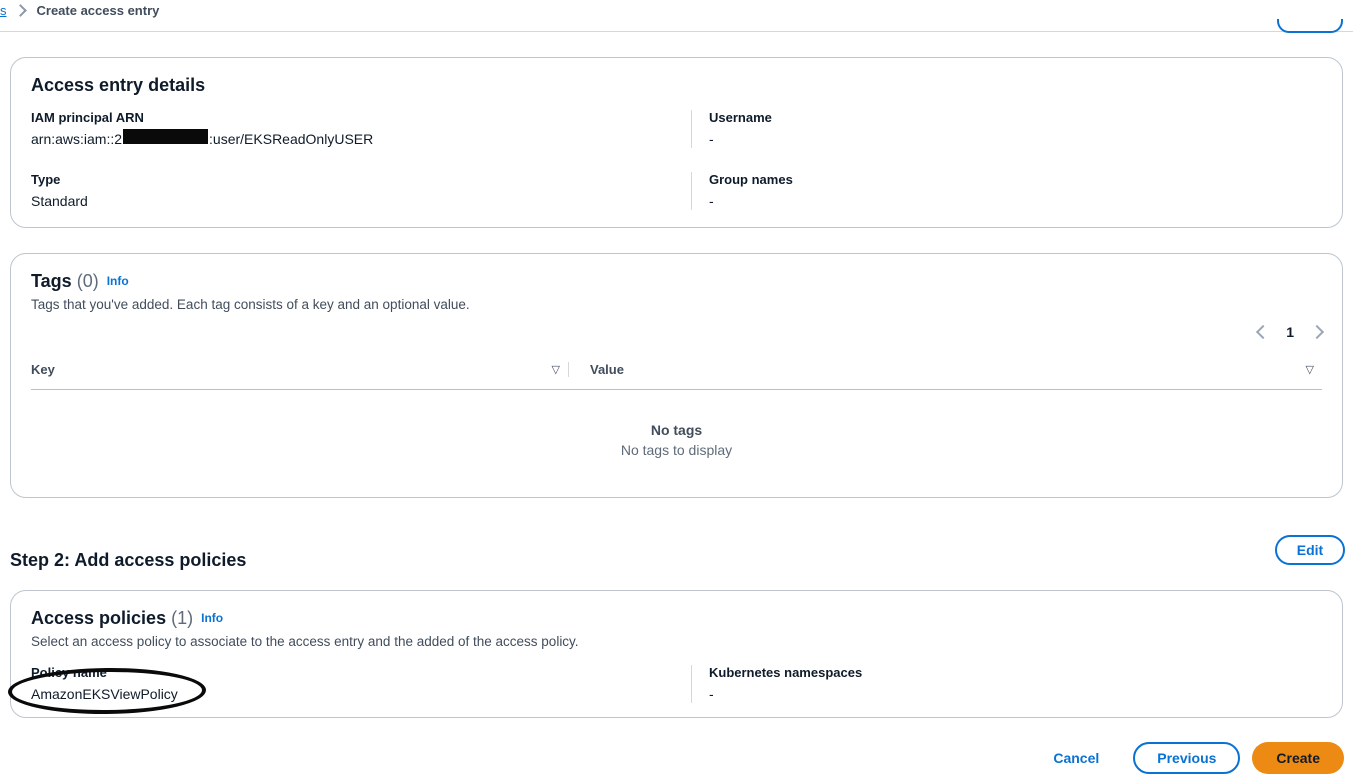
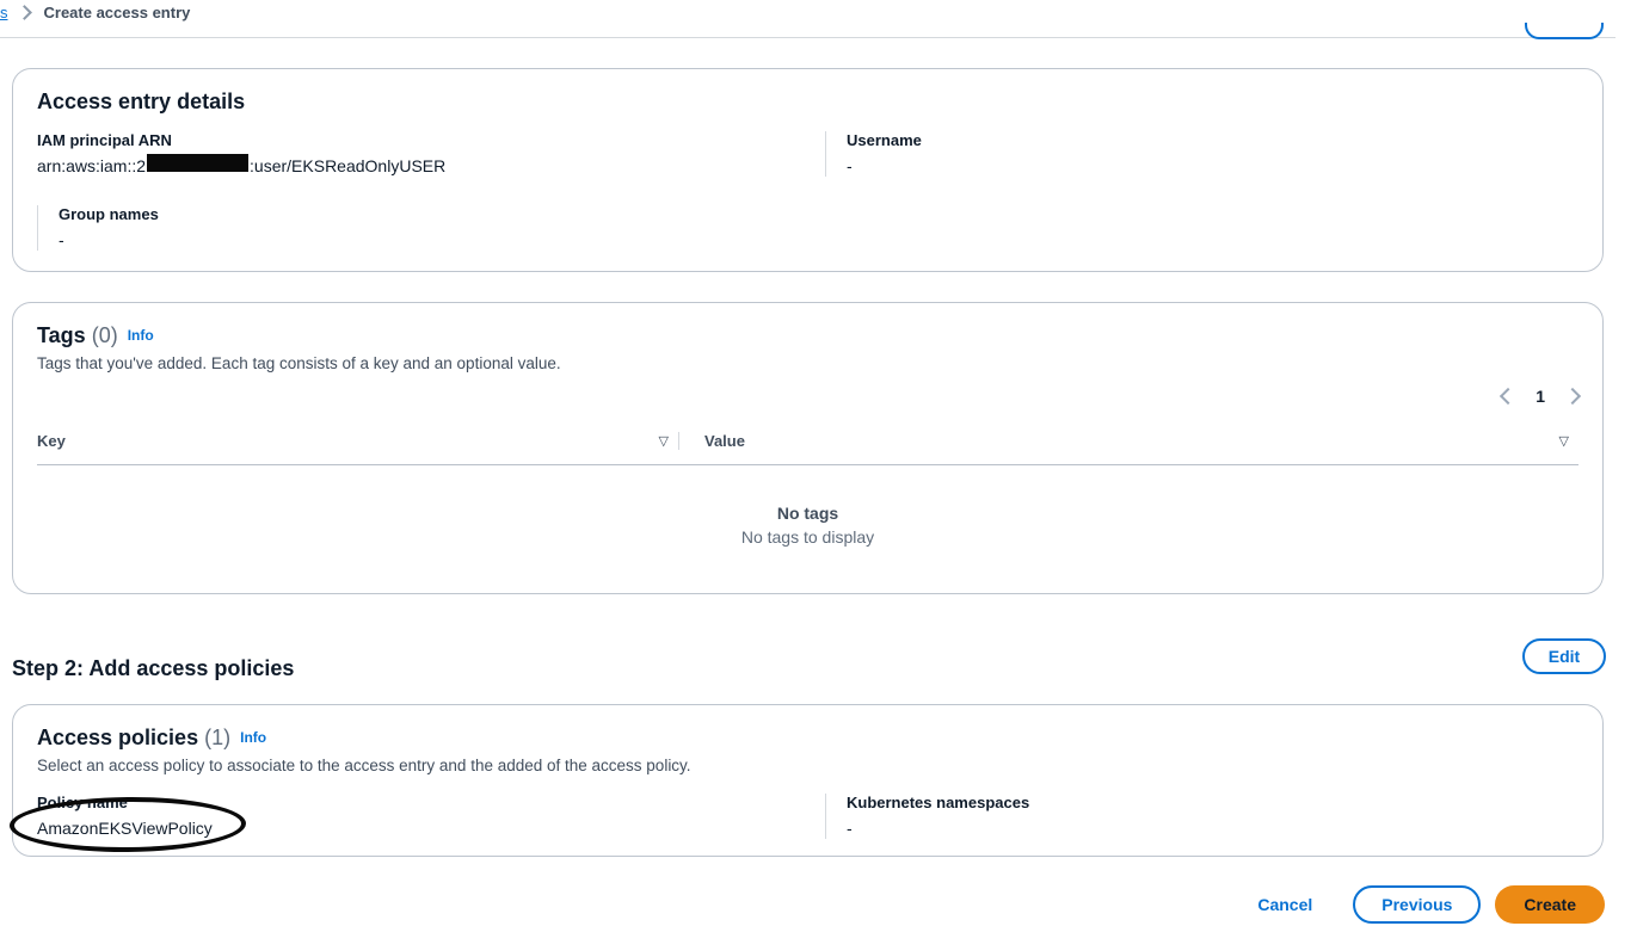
  s
  Create access entry
  Access entry details
  IAM principal ARN
  arn:aws:iam::2 :user/EKSReadOnlyUSER
  Username
  -
- Type
- Standard
  Group names
  -
  Tags (0) Info
  Tags that you've added. Each tag consists of a key and an optional value.
  1
  Key
  ▽
  Value
  ▽
  No tags
  No tags to display
  Step 2: Add access policies
  Edit
  Access policies (1) Info
  Select an access policy to associate to the access entry and the added of the access policy.
  Policy name
  AmazonEKSViewPolicy
  Kubernetes namespaces
  -
  Cancel
  Previous
  Create
